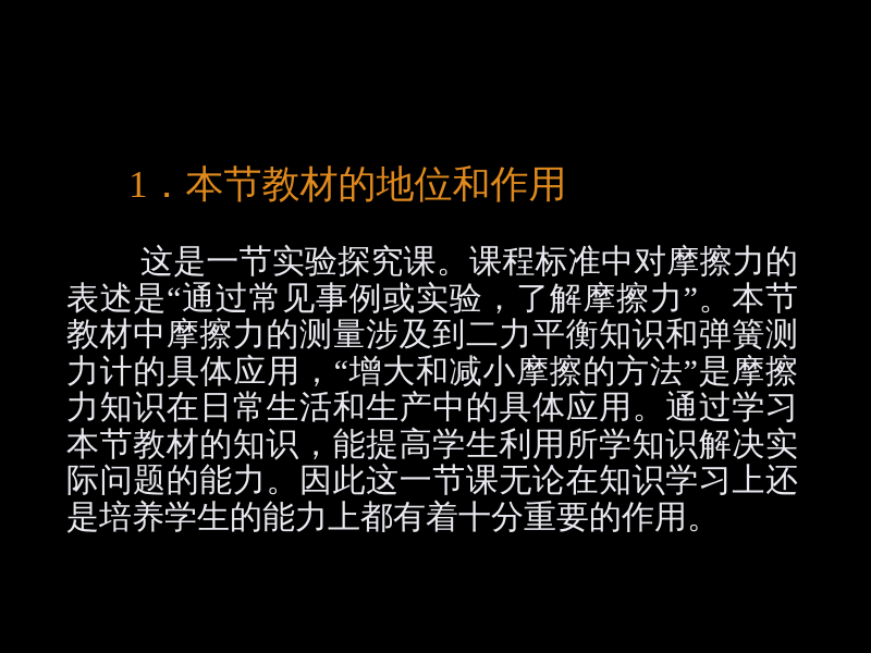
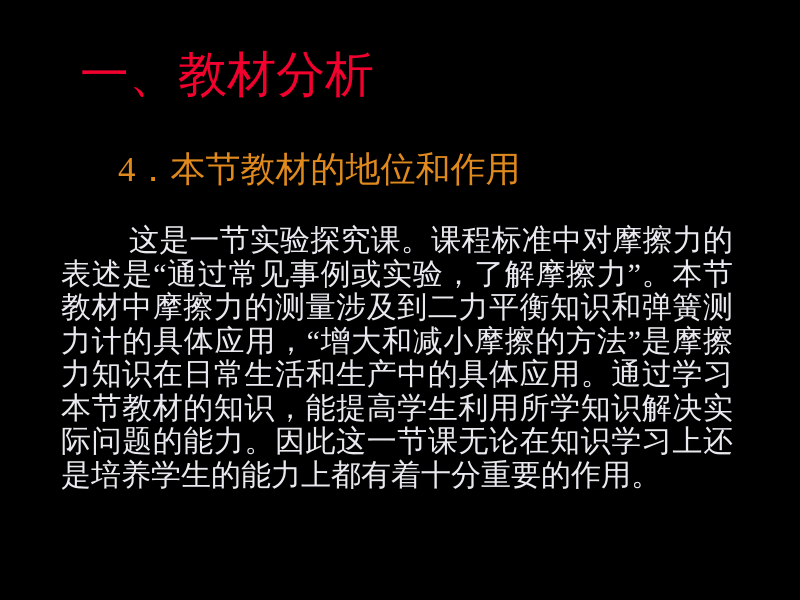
+ 一、教材分析
- 1．本节教材的地位和作用
+ 4．本节教材的地位和作用
  这是一节实验探究课。课程标准中对摩擦力的表述是“通过常见事例或实验，了解摩擦力”。本节教材中摩擦力的测量涉及到二力平衡知识和弹簧测力计的具体应用，“增大和减小摩擦的方法”是摩擦力知识在日常生活和生产中的具体应用。通过学习本节教材的知识，能提高学生利用所学知识解决实际问题的能力。因此这一节课无论在知识学习上还是培养学生的能力上都有着十分重要的作用。
